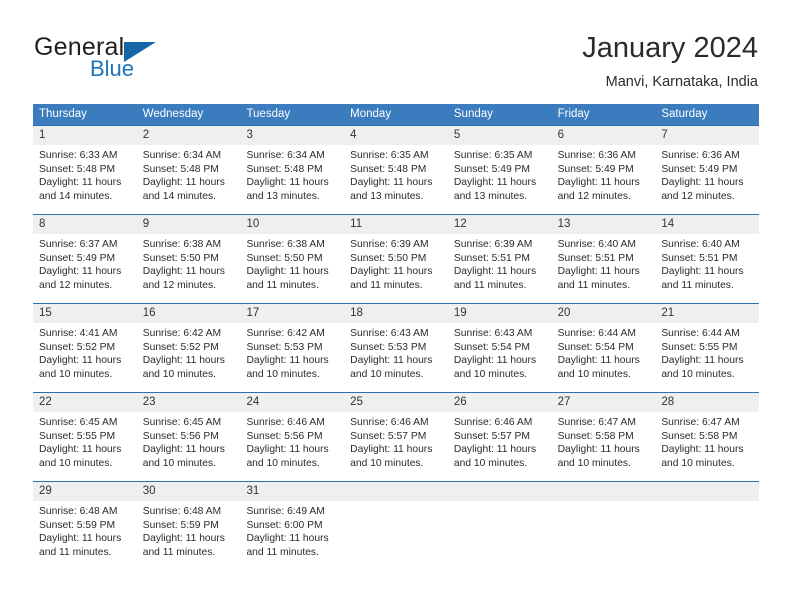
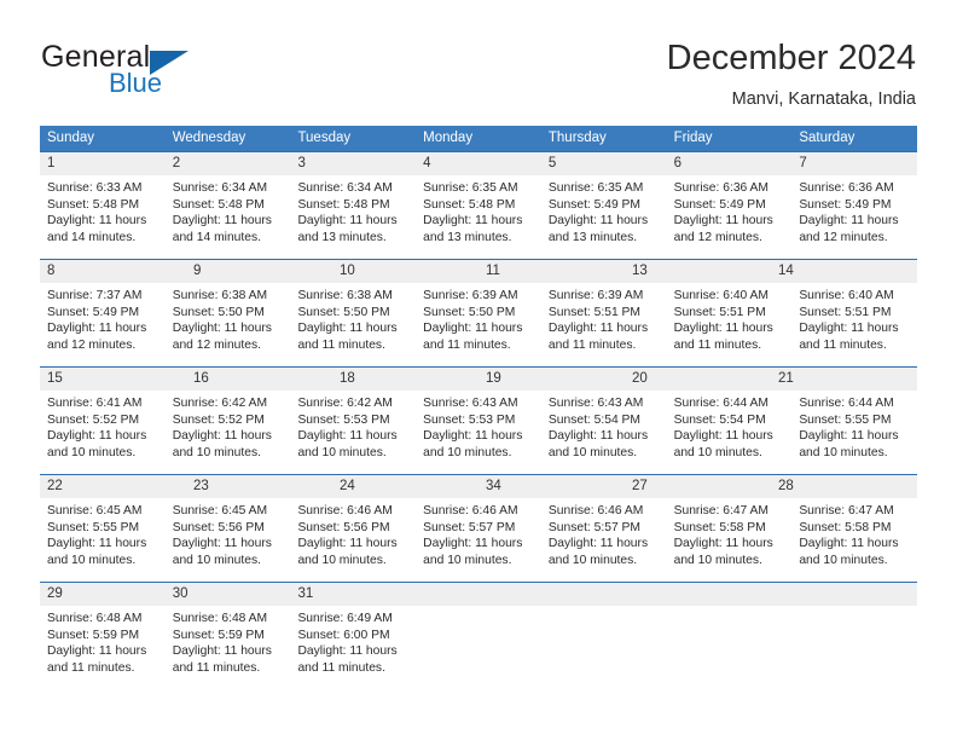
  General
  Blue
- January 2024
+ December 2024
  Manvi, Karnataka, India
- Thursday
+ Sunday
  Wednesday
  Tuesday
  Monday
- Sunday
+ Thursday
  Friday
  Saturday
  1
  2
  3
  4
  5
  6
  7
  Sunrise: 6:33 AM
  Sunset: 5:48 PM
  Daylight: 11 hours
  and 14 minutes.
  Sunrise: 6:34 AM
  Sunset: 5:48 PM
  Daylight: 11 hours
  and 14 minutes.
  Sunrise: 6:34 AM
  Sunset: 5:48 PM
  Daylight: 11 hours
  and 13 minutes.
  Sunrise: 6:35 AM
  Sunset: 5:48 PM
  Daylight: 11 hours
  and 13 minutes.
  Sunrise: 6:35 AM
  Sunset: 5:49 PM
  Daylight: 11 hours
  and 13 minutes.
  Sunrise: 6:36 AM
  Sunset: 5:49 PM
  Daylight: 11 hours
  and 12 minutes.
  Sunrise: 6:36 AM
  Sunset: 5:49 PM
  Daylight: 11 hours
  and 12 minutes.
  8
  9
  10
  11
- 12
  13
  14
- Sunrise: 6:37 AM
+ Sunrise: 7:37 AM
  Sunset: 5:49 PM
  Daylight: 11 hours
  and 12 minutes.
  Sunrise: 6:38 AM
  Sunset: 5:50 PM
  Daylight: 11 hours
  and 12 minutes.
  Sunrise: 6:38 AM
  Sunset: 5:50 PM
  Daylight: 11 hours
  and 11 minutes.
  Sunrise: 6:39 AM
  Sunset: 5:50 PM
  Daylight: 11 hours
  and 11 minutes.
  Sunrise: 6:39 AM
  Sunset: 5:51 PM
  Daylight: 11 hours
  and 11 minutes.
  Sunrise: 6:40 AM
  Sunset: 5:51 PM
  Daylight: 11 hours
  and 11 minutes.
  Sunrise: 6:40 AM
  Sunset: 5:51 PM
  Daylight: 11 hours
  and 11 minutes.
  15
  16
- 17
  18
  19
  20
  21
- Sunrise: 4:41 AM
+ Sunrise: 6:41 AM
  Sunset: 5:52 PM
  Daylight: 11 hours
  and 10 minutes.
  Sunrise: 6:42 AM
  Sunset: 5:52 PM
  Daylight: 11 hours
  and 10 minutes.
  Sunrise: 6:42 AM
  Sunset: 5:53 PM
  Daylight: 11 hours
  and 10 minutes.
  Sunrise: 6:43 AM
  Sunset: 5:53 PM
  Daylight: 11 hours
  and 10 minutes.
  Sunrise: 6:43 AM
  Sunset: 5:54 PM
  Daylight: 11 hours
  and 10 minutes.
  Sunrise: 6:44 AM
  Sunset: 5:54 PM
  Daylight: 11 hours
  and 10 minutes.
  Sunrise: 6:44 AM
  Sunset: 5:55 PM
  Daylight: 11 hours
  and 10 minutes.
  22
  23
  24
- 25
+ 34
- 26
  27
  28
  Sunrise: 6:45 AM
  Sunset: 5:55 PM
  Daylight: 11 hours
  and 10 minutes.
  Sunrise: 6:45 AM
  Sunset: 5:56 PM
  Daylight: 11 hours
  and 10 minutes.
  Sunrise: 6:46 AM
  Sunset: 5:56 PM
  Daylight: 11 hours
  and 10 minutes.
  Sunrise: 6:46 AM
  Sunset: 5:57 PM
  Daylight: 11 hours
  and 10 minutes.
  Sunrise: 6:46 AM
  Sunset: 5:57 PM
  Daylight: 11 hours
  and 10 minutes.
  Sunrise: 6:47 AM
  Sunset: 5:58 PM
  Daylight: 11 hours
  and 10 minutes.
  Sunrise: 6:47 AM
  Sunset: 5:58 PM
  Daylight: 11 hours
  and 10 minutes.
  29
  30
  31
  Sunrise: 6:48 AM
  Sunset: 5:59 PM
  Daylight: 11 hours
  and 11 minutes.
  Sunrise: 6:48 AM
  Sunset: 5:59 PM
  Daylight: 11 hours
  and 11 minutes.
  Sunrise: 6:49 AM
  Sunset: 6:00 PM
  Daylight: 11 hours
  and 11 minutes.
